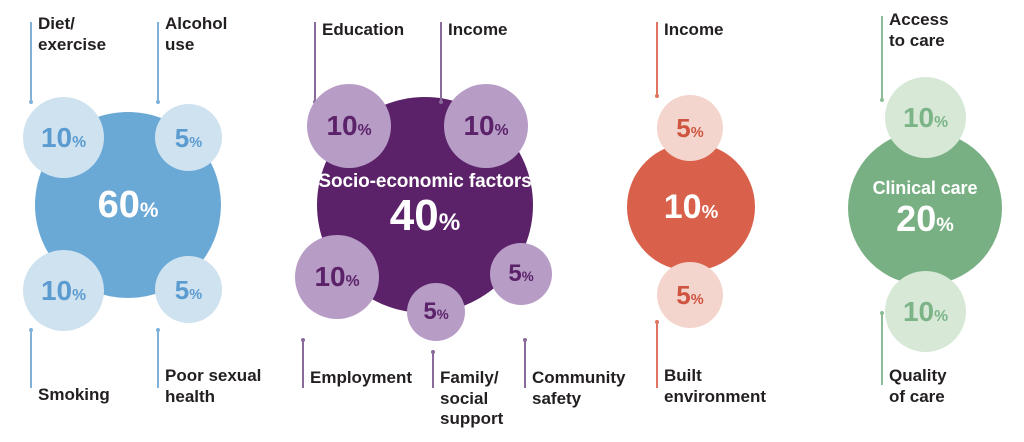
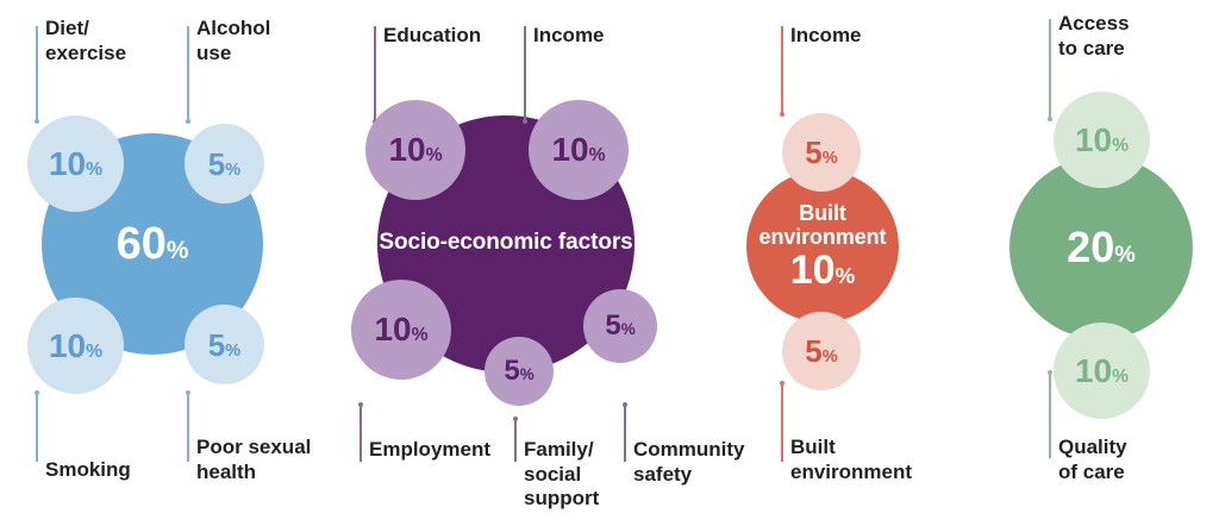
  60%
  10%
  5%
  10%
  5%
  Diet/
  exercise
  Alcohol
  use
  Smoking
  Poor sexual
  health
  Socio-economic factors
- 40%
  10%
  10%
  10%
  5%
  5%
  Education
  Income
  Employment
  Family/
  social
  support
  Community
  safety
+ Built environment
  10%
  5%
  5%
  Income
  Built
  environment
- Clinical care
  20%
  10%
  10%
  Access
  to care
  Quality
  of care
